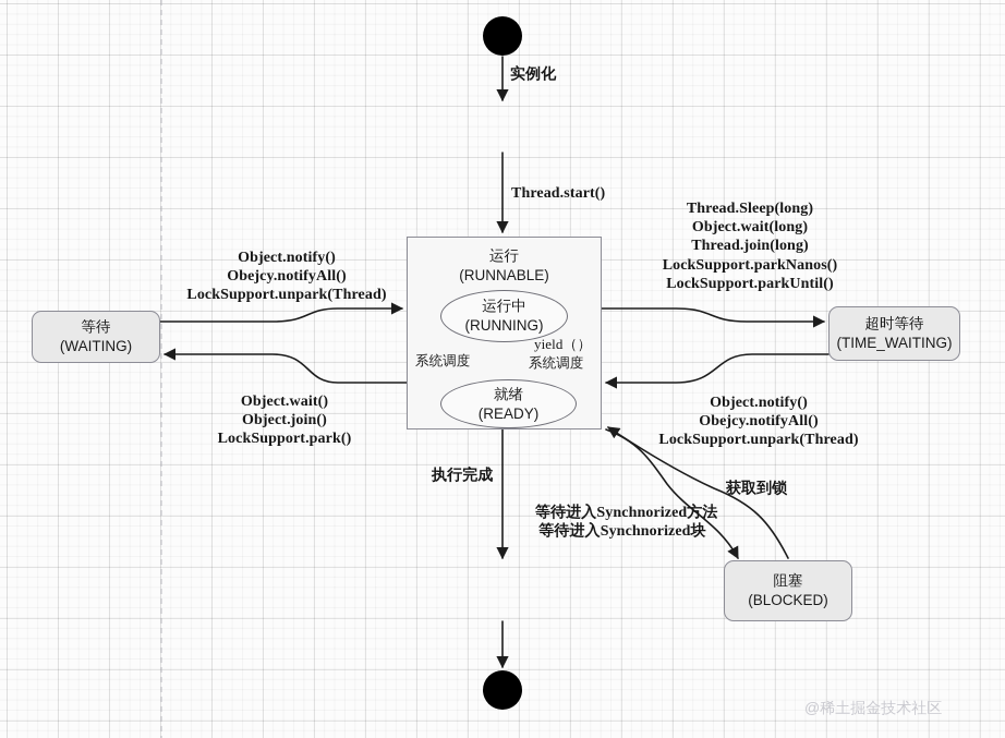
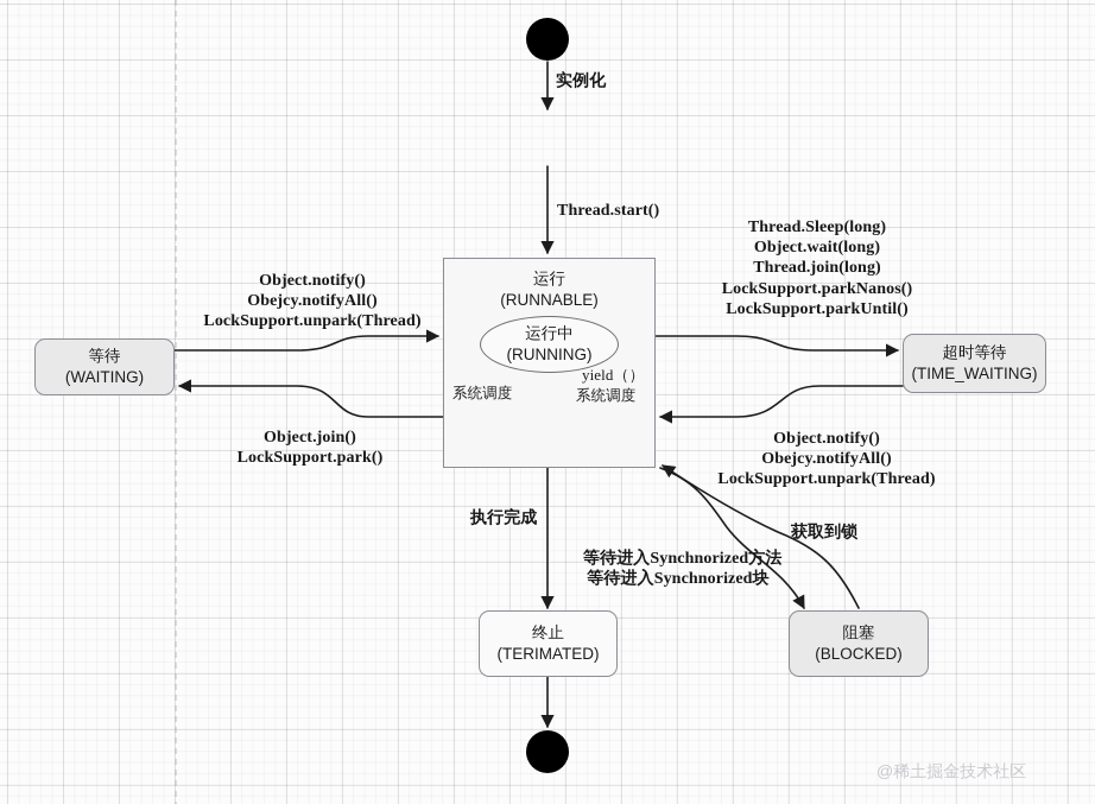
  运行
  (RUNNABLE)
  运行中
  (RUNNING)
- 就绪
- (READY)
  等待
  (WAITING)
  超时等待
  (TIME_WAITING)
  阻塞
  (BLOCKED)
+ 终止
+ (TERIMATED)
  实例化
  Thread.start()
  Object.notify()
  Obejcy.notifyAll()
  LockSupport.unpark(Thread)
- Object.wait()
  Object.join()
  LockSupport.park()
  Thread.Sleep(long)
  Object.wait(long)
  Thread.join(long)
  LockSupport.parkNanos()
  LockSupport.parkUntil()
  Object.notify()
  Obejcy.notifyAll()
  LockSupport.unpark(Thread)
  系统调度
  yield（）
  系统调度
  执行完成
  等待进入Synchnorized方法
  等待进入Synchnorized块
  获取到锁
  @稀土掘金技术社区
